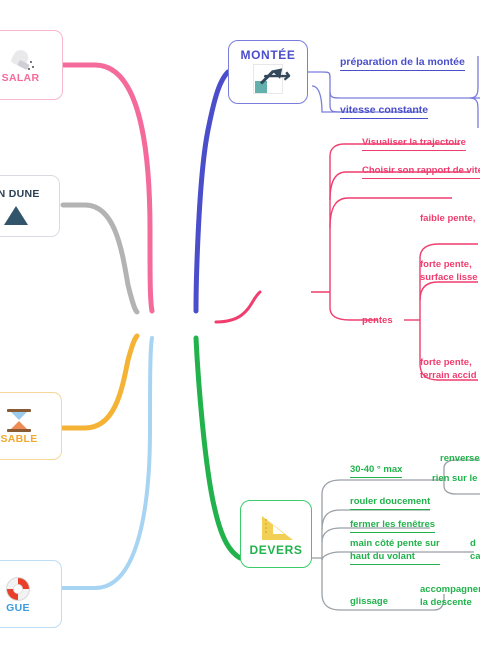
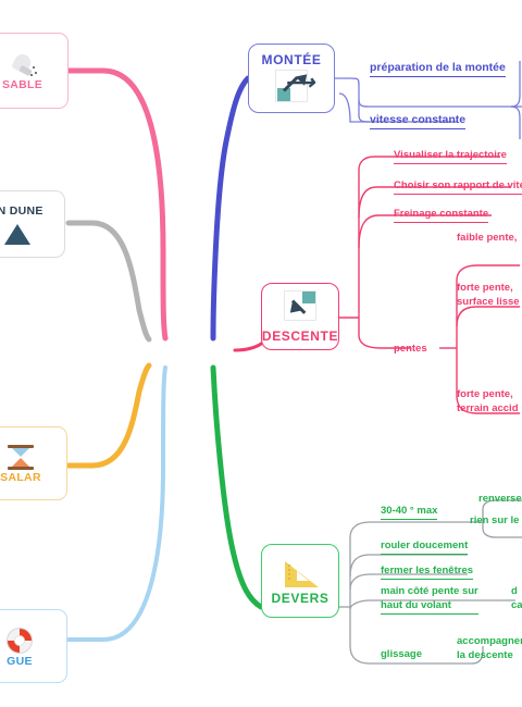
- SALAR
+ SABLE
  N DUNE
- SABLE
+ SALAR
  GUE
  MONTÉE
  ⟶
  préparation de la montée
  vitesse constante
+ DESCENTE
  Visualiser la trajectoire
  Choisir son rapport de vit
+ Freinage constante
  pentes
  faible pente,
  forte pente,
  surface lisse
  forte pente,
  terrain accid
  DEVERS
  30-40 ° max
  rouler doucement
  fermer les fenêtres
  main côté pente sur
  haut du volant
  glissage
  renverse
  rien sur le
  d
  ca
  accompagne
  la descente
